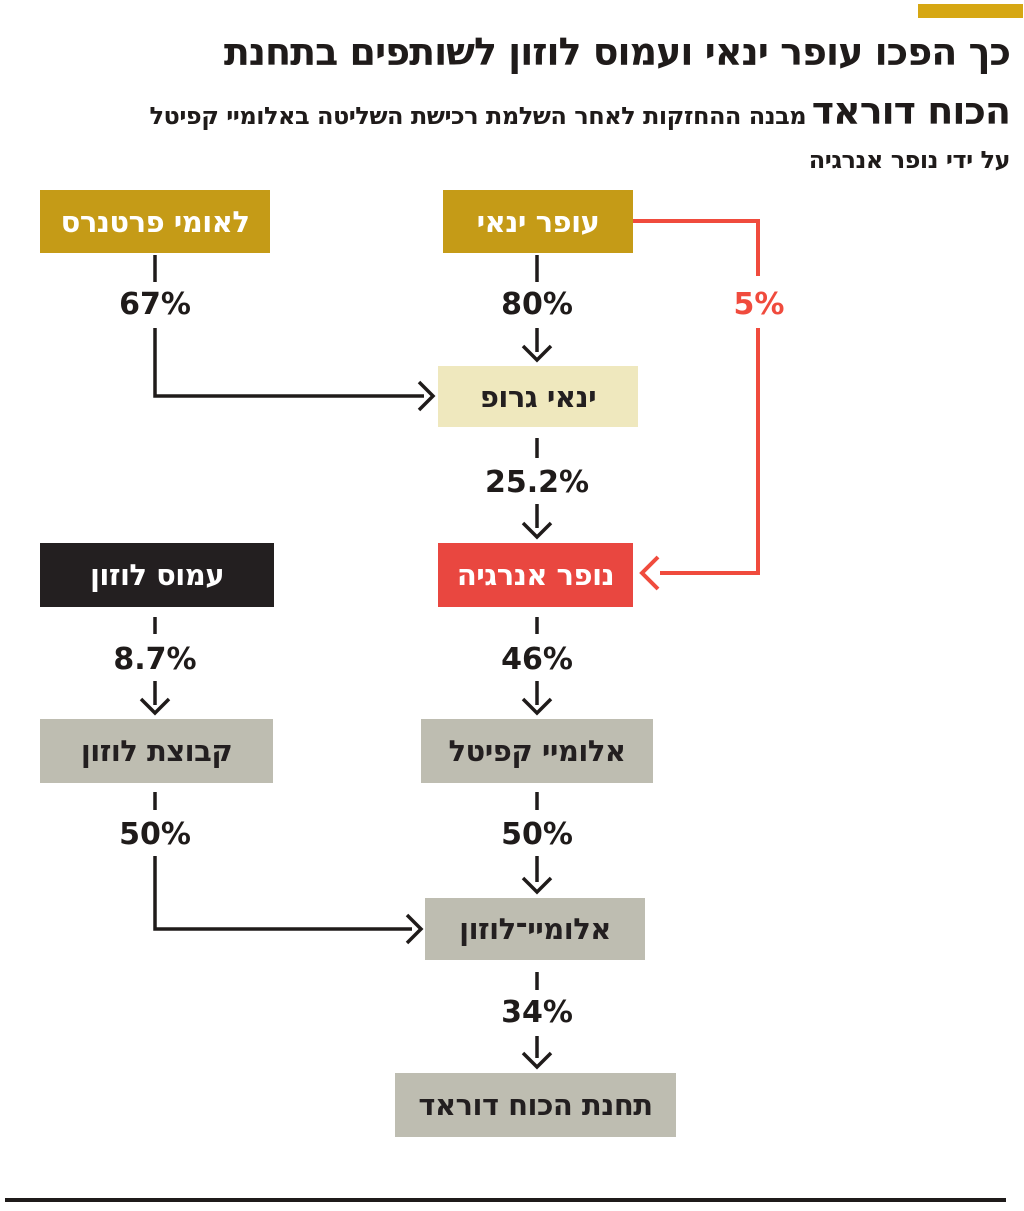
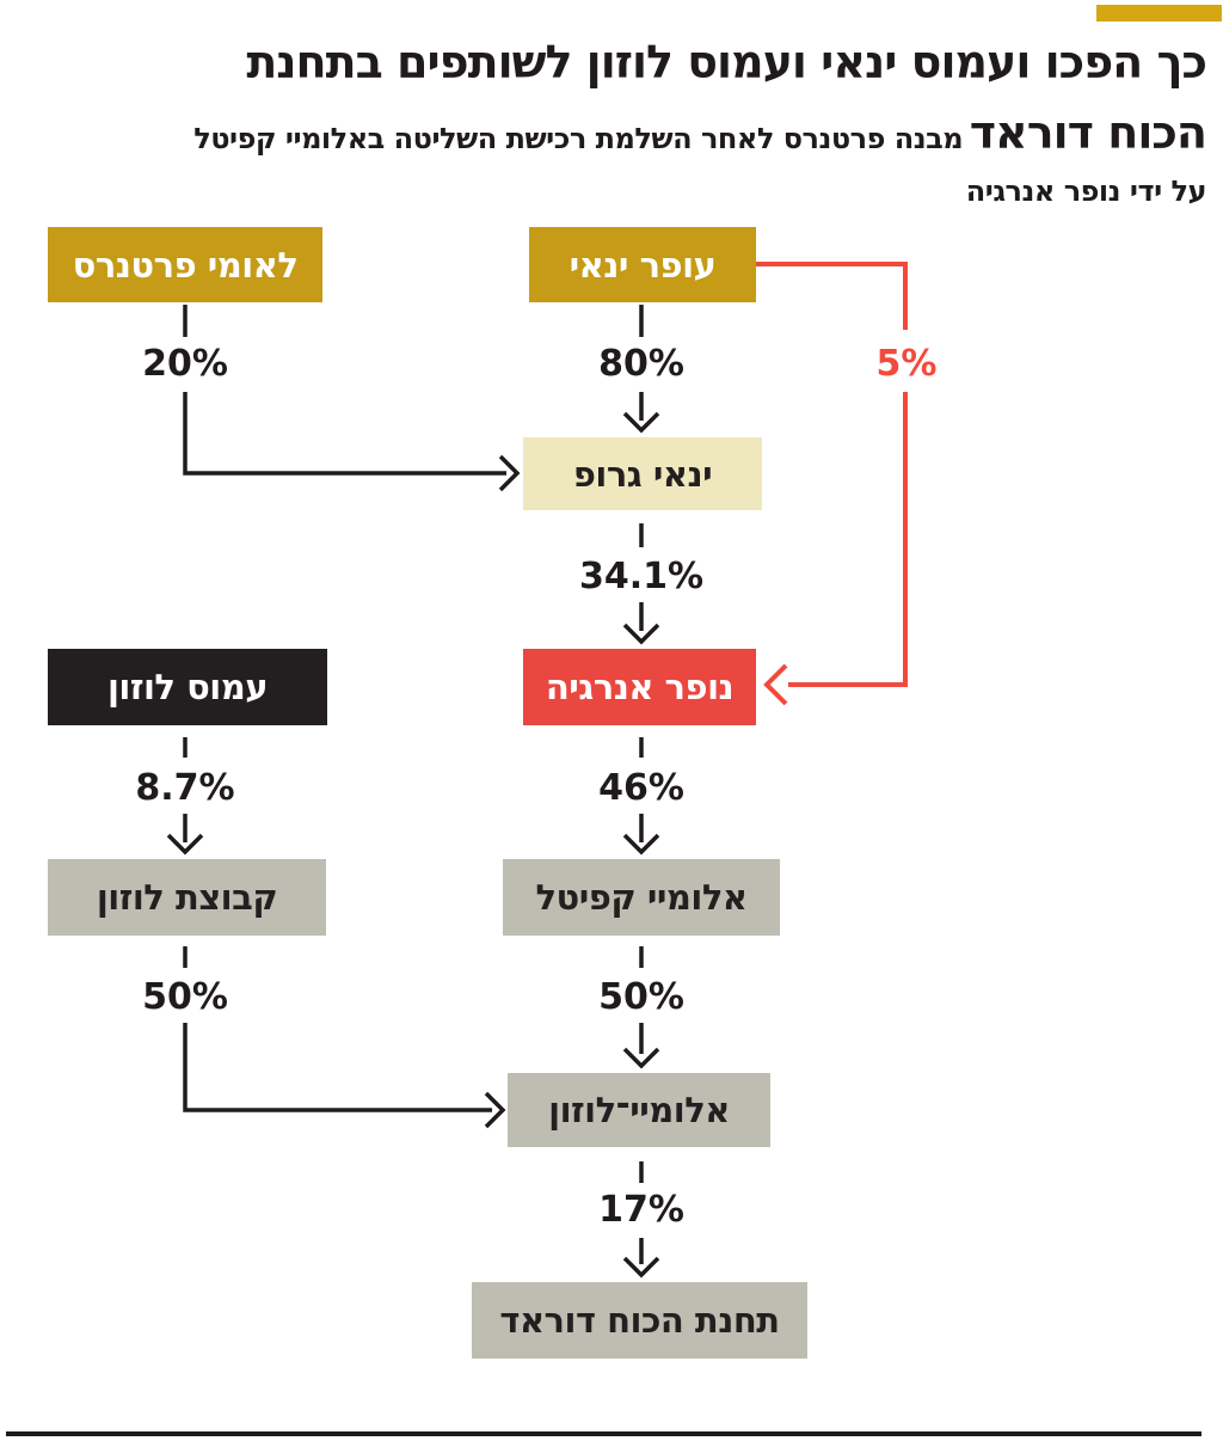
- כך הפכו עופר ינאי ועמוס לוזון לשותפים בתחנת
+ כך הפכו ועמוס ינאי ועמוס לוזון לשותפים בתחנת
- הכוח דוראד מבנה ההחזקות לאחר השלמת רכישת השליטה באלומיי קפיטל
+ הכוח דוראד מבנה פרטנרס לאחר השלמת רכישת השליטה באלומיי קפיטל
  על ידי נופר אנרגיה
  לאומי פרטנרס
  עופר ינאי
  ינאי גרופ
  עמוס לוזון
  נופר אנרגיה
  קבוצת לוזון
  אלומיי קפיטל
  אלומיי־לוזון
  תחנת הכוח דוראד
- 67%
+ 20%
  80%
  5%
- 25.2%
+ 34.1%
  8.7%
  46%
  50%
  50%
- 34%
+ 17%
